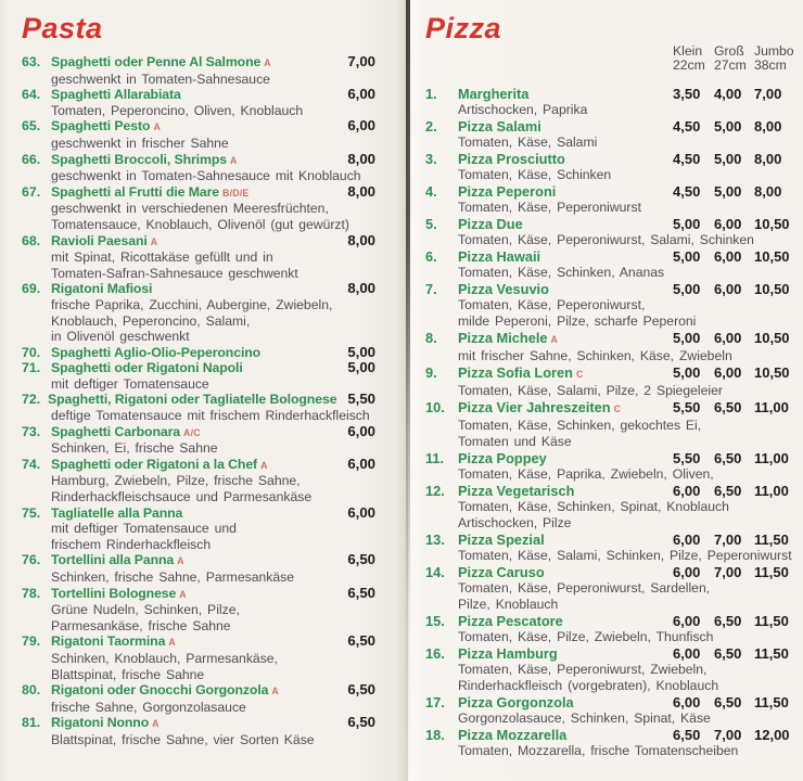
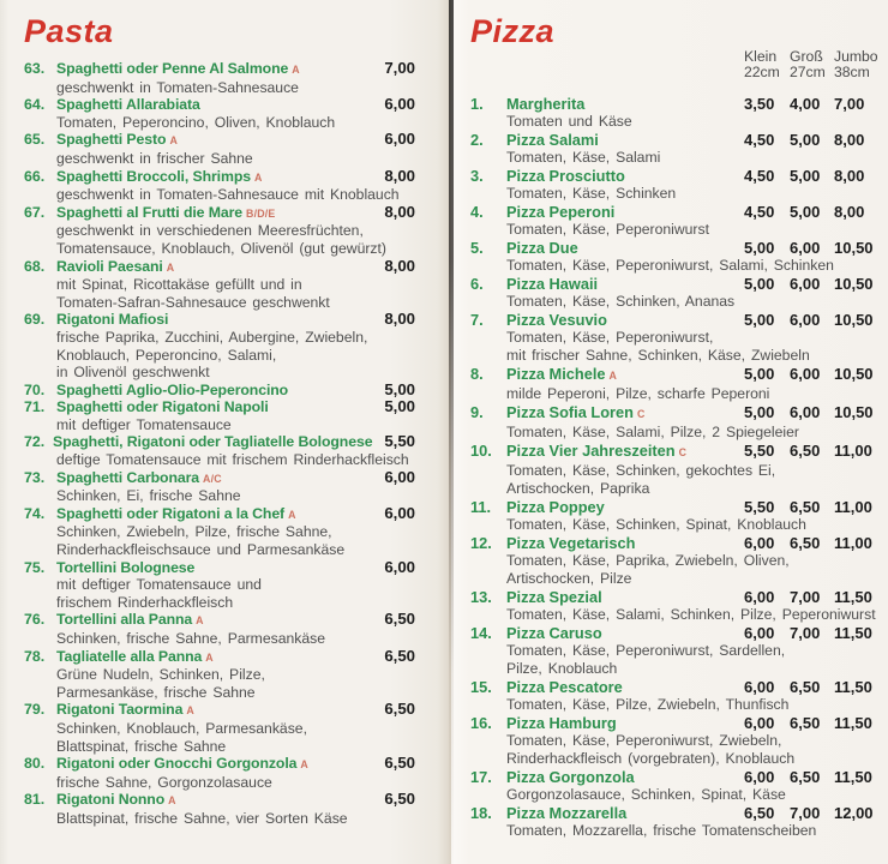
  Pasta
  63.
  Spaghetti oder Penne Al Salmone A
  7,00
  geschwenkt in Tomaten-Sahnesauce
  64.
  Spaghetti Allarabiata
  6,00
  Tomaten, Peperoncino, Oliven, Knoblauch
  65.
  Spaghetti Pesto A
  6,00
  geschwenkt in frischer Sahne
  66.
  Spaghetti Broccoli, Shrimps A
  8,00
  geschwenkt in Tomaten-Sahnesauce mit Knoblauch
  67.
  Spaghetti al Frutti die Mare B/D/E
  8,00
  geschwenkt in verschiedenen Meeresfrüchten,
  Tomatensauce, Knoblauch, Olivenöl (gut gewürzt)
  68.
  Ravioli Paesani A
  8,00
  mit Spinat, Ricottakäse gefüllt und in
  Tomaten-Safran-Sahnesauce geschwenkt
  69.
  Rigatoni Mafiosi
  8,00
  frische Paprika, Zucchini, Aubergine, Zwiebeln,
  Knoblauch, Peperoncino, Salami,
  in Olivenöl geschwenkt
  70.
  Spaghetti Aglio-Olio-Peperoncino
  5,00
  71.
  Spaghetti oder Rigatoni Napoli
  5,00
  mit deftiger Tomatensauce
  72.
  Spaghetti, Rigatoni oder Tagliatelle Bolognese
  5,50
  deftige Tomatensauce mit frischem Rinderhackfleisch
  73.
  Spaghetti Carbonara A/C
  6,00
  Schinken, Ei, frische Sahne
  74.
  Spaghetti oder Rigatoni a la Chef A
  6,00
- Hamburg, Zwiebeln, Pilze, frische Sahne,
+ Schinken, Zwiebeln, Pilze, frische Sahne,
  Rinderhackfleischsauce und Parmesankäse
  75.
- Tagliatelle alla Panna
+ Tortellini Bolognese
  6,00
  mit deftiger Tomatensauce und
  frischem Rinderhackfleisch
  76.
  Tortellini alla Panna A
  6,50
  Schinken, frische Sahne, Parmesankäse
  78.
- Tortellini Bolognese A
+ Tagliatelle alla Panna A
  6,50
  Grüne Nudeln, Schinken, Pilze,
  Parmesankäse, frische Sahne
  79.
  Rigatoni Taormina A
  6,50
  Schinken, Knoblauch, Parmesankäse,
  Blattspinat, frische Sahne
  80.
  Rigatoni oder Gnocchi Gorgonzola A
  6,50
  frische Sahne, Gorgonzolasauce
  81.
  Rigatoni Nonno A
  6,50
  Blattspinat, frische Sahne, vier Sorten Käse
  Pizza
  Klein
  22cm
  Groß
  27cm
  Jumbo
  38cm
  1.
  Margherita
  3,50
  4,00
  7,00
- Artischocken, Paprika
+ Tomaten und Käse
  2.
  Pizza Salami
  4,50
  5,00
  8,00
  Tomaten, Käse, Salami
  3.
  Pizza Prosciutto
  4,50
  5,00
  8,00
  Tomaten, Käse, Schinken
  4.
  Pizza Peperoni
  4,50
  5,00
  8,00
  Tomaten, Käse, Peperoniwurst
  5.
  Pizza Due
  5,00
  6,00
  10,50
  Tomaten, Käse, Peperoniwurst, Salami, Schinken
  6.
  Pizza Hawaii
  5,00
  6,00
  10,50
  Tomaten, Käse, Schinken, Ananas
  7.
  Pizza Vesuvio
  5,00
  6,00
  10,50
  Tomaten, Käse, Peperoniwurst,
- milde Peperoni, Pilze, scharfe Peperoni
+ mit frischer Sahne, Schinken, Käse, Zwiebeln
  8.
  Pizza Michele A
  5,00
  6,00
  10,50
- mit frischer Sahne, Schinken, Käse, Zwiebeln
+ milde Peperoni, Pilze, scharfe Peperoni
  9.
  Pizza Sofia Loren C
  5,00
  6,00
  10,50
  Tomaten, Käse, Salami, Pilze, 2 Spiegeleier
  10.
  Pizza Vier Jahreszeiten C
  5,50
  6,50
  11,00
  Tomaten, Käse, Schinken, gekochtes Ei,
- Tomaten und Käse
+ Artischocken, Paprika
  11.
  Pizza Poppey
  5,50
  6,50
  11,00
- Tomaten, Käse, Paprika, Zwiebeln, Oliven,
+ Tomaten, Käse, Schinken, Spinat, Knoblauch
  12.
  Pizza Vegetarisch
  6,00
  6,50
  11,00
- Tomaten, Käse, Schinken, Spinat, Knoblauch
+ Tomaten, Käse, Paprika, Zwiebeln, Oliven,
  Artischocken, Pilze
  13.
  Pizza Spezial
  6,00
  7,00
  11,50
  Tomaten, Käse, Salami, Schinken, Pilze, Peperoniwurst
  14.
  Pizza Caruso
  6,00
  7,00
  11,50
  Tomaten, Käse, Peperoniwurst, Sardellen,
  Pilze, Knoblauch
  15.
  Pizza Pescatore
  6,00
  6,50
  11,50
  Tomaten, Käse, Pilze, Zwiebeln, Thunfisch
  16.
  Pizza Hamburg
  6,00
  6,50
  11,50
  Tomaten, Käse, Peperoniwurst, Zwiebeln,
  Rinderhackfleisch (vorgebraten), Knoblauch
  17.
  Pizza Gorgonzola
  6,00
  6,50
  11,50
  Gorgonzolasauce, Schinken, Spinat, Käse
  18.
  Pizza Mozzarella
  6,50
  7,00
  12,00
  Tomaten, Mozzarella, frische Tomatenscheiben
